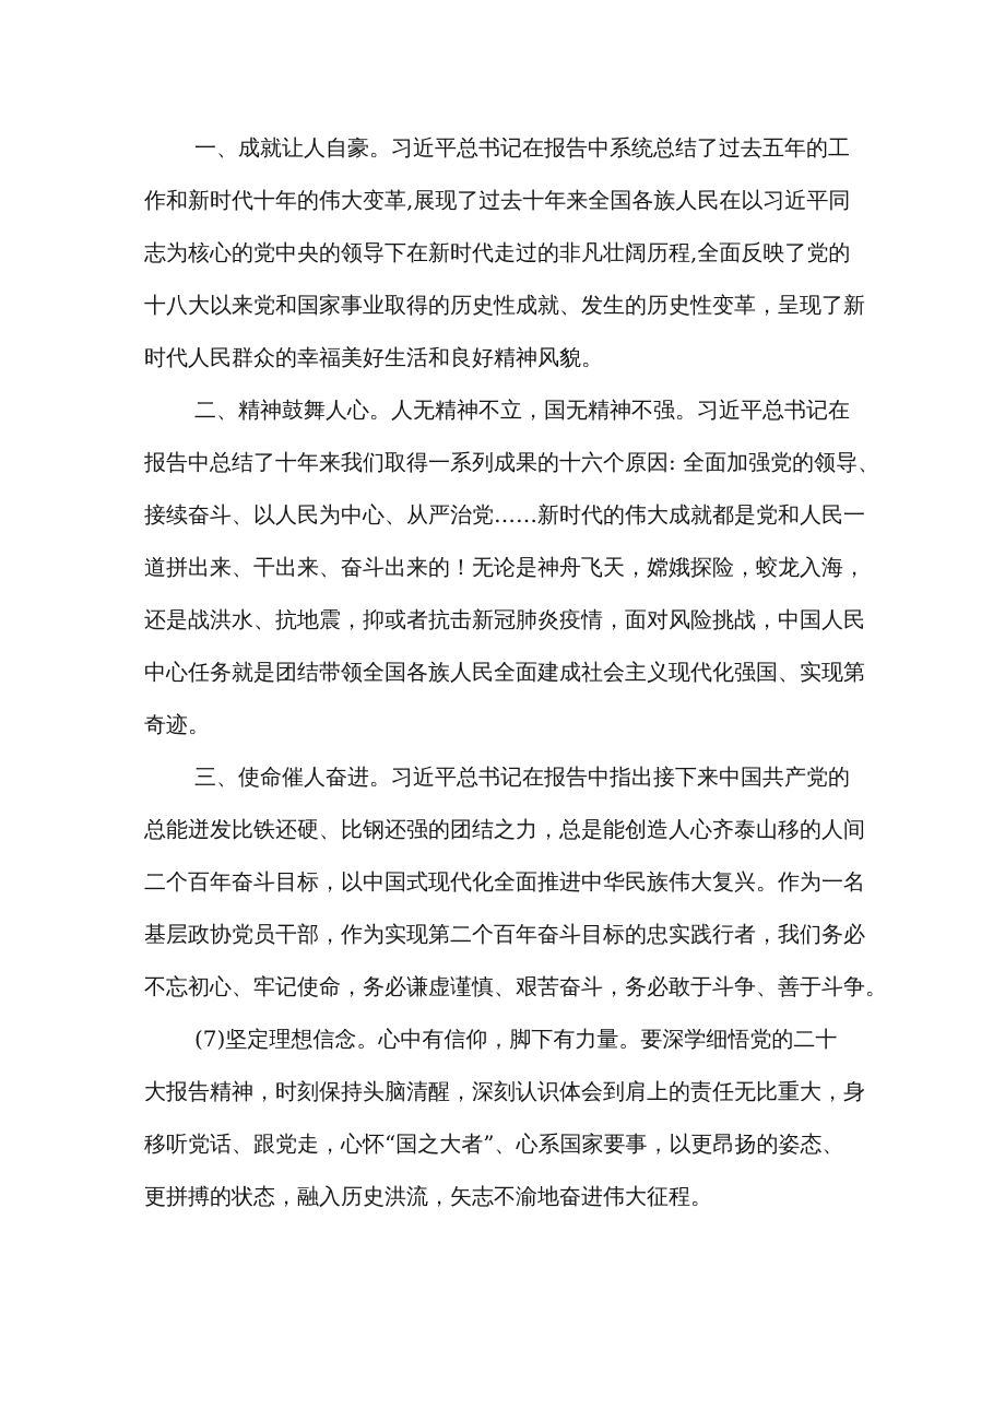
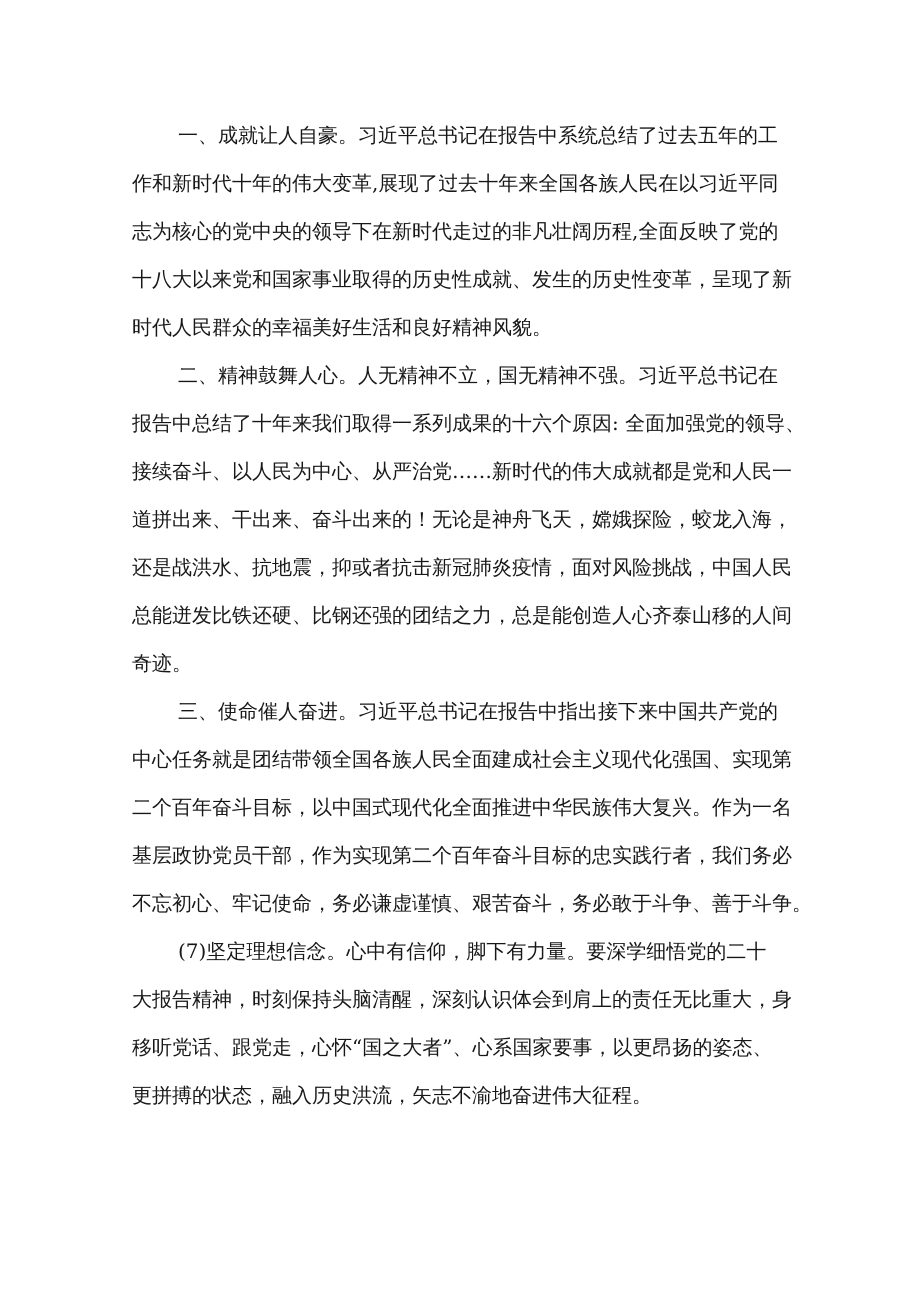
  一、成就让人自豪。习近平总书记在报告中系统总结了过去五年的工
  作和新时代十年的伟大变革,展现了过去十年来全国各族人民在以习近平同
  志为核心的党中央的领导下在新时代走过的非凡壮阔历程,全面反映了党的
  十八大以来党和国家事业取得的历史性成就、发生的历史性变革，呈现了新
  时代人民群众的幸福美好生活和良好精神风貌。
  二、精神鼓舞人心。人无精神不立，国无精神不强。习近平总书记在
  报告中总结了十年来我们取得一系列成果的十六个原因: 全面加强党的领导、
  接续奋斗、以人民为中心、从严治党……新时代的伟大成就都是党和人民一
  道拼出来、干出来、奋斗出来的！无论是神舟飞天，嫦娥探险，蛟龙入海，
  还是战洪水、抗地震，抑或者抗击新冠肺炎疫情，面对风险挑战，中国人民
- 中心任务就是团结带领全国各族人民全面建成社会主义现代化强国、实现第
+ 总能迸发比铁还硬、比钢还强的团结之力，总是能创造人心齐泰山移的人间
  奇迹。
  三、使命催人奋进。习近平总书记在报告中指出接下来中国共产党的
- 总能迸发比铁还硬、比钢还强的团结之力，总是能创造人心齐泰山移的人间
+ 中心任务就是团结带领全国各族人民全面建成社会主义现代化强国、实现第
  二个百年奋斗目标，以中国式现代化全面推进中华民族伟大复兴。作为一名
  基层政协党员干部，作为实现第二个百年奋斗目标的忠实践行者，我们务必
  不忘初心、牢记使命，务必谦虚谨慎、艰苦奋斗，务必敢于斗争、善于斗争。
  (7)坚定理想信念。心中有信仰，脚下有力量。要深学细悟党的二十
  大报告精神，时刻保持头脑清醒，深刻认识体会到肩上的责任无比重大，身
  移听党话、跟党走，心怀“国之大者”、心系国家要事，以更昂扬的姿态、
  更拼搏的状态，融入历史洪流，矢志不渝地奋进伟大征程。
